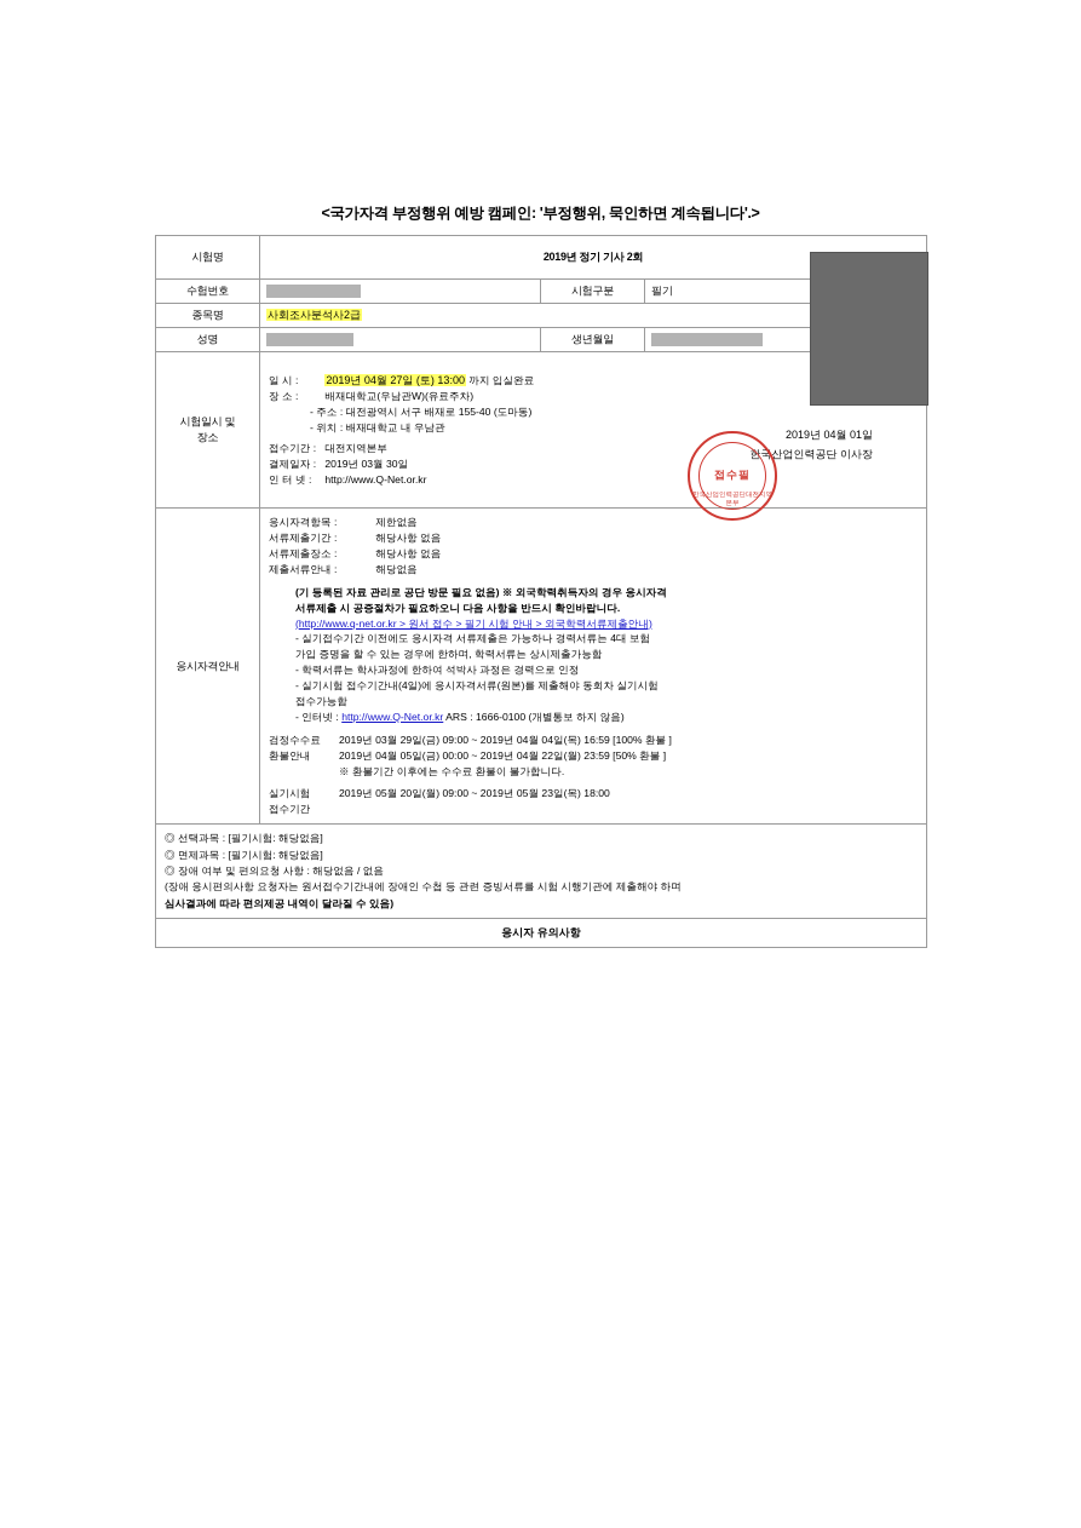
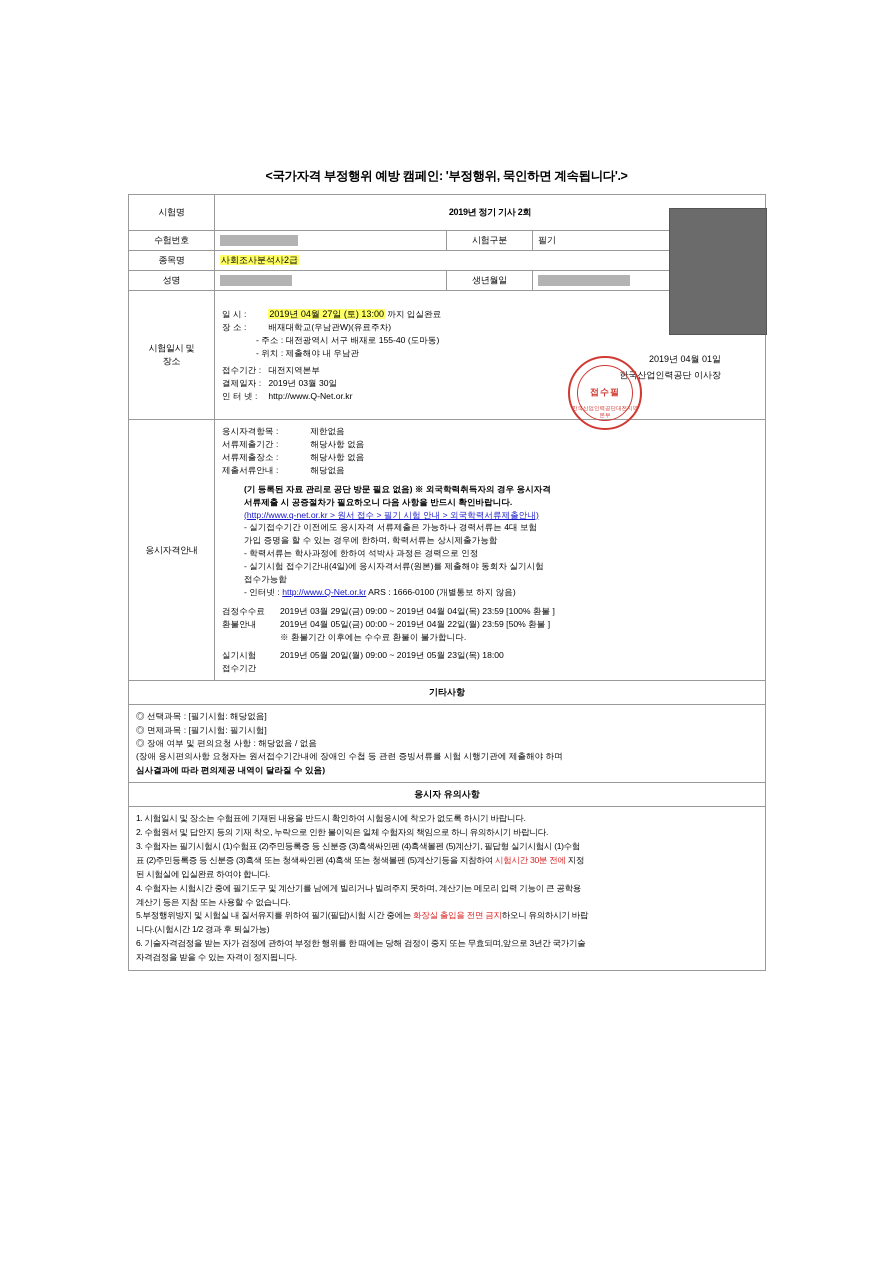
  <국가자격 부정행위 예방 캠페인: '부정행위, 묵인하면 계속됩니다'.>
  시험명	2019년 정기 기사 2회
  수험번호		시험구분	필기
  종목명	사회조사분석사2급
  성명		생년월일
- 시험일시 및 장소	일 시 : 2019년 04월 27일 (토) 13:00 까지 입실완료 장 소 : 배재대학교(우남관W)(유료주차) - 주소 : 대전광역시 서구 배재로 155-40 (도마동) - 위치 : 배재대학교 내 우남관 접수기간 : 대전지역본부 결제일자 : 2019년 03월 30일 인 터 넷 : http://www.Q-Net.or.kr 2019년 04월 01일 한국산업인력공단 이사장
+ 시험일시 및 장소	일 시 : 2019년 04월 27일 (토) 13:00 까지 입실완료 장 소 : 배재대학교(우남관W)(유료주차) - 주소 : 대전광역시 서구 배재로 155-40 (도마동) - 위치 : 제출해야 내 우남관 접수기간 : 대전지역본부 결제일자 : 2019년 03월 30일 인 터 넷 : http://www.Q-Net.or.kr 2019년 04월 01일 한국산업인력공단 이사장
- 응시자격안내	응시자격항목 : 제한없음 서류제출기간 : 해당사항 없음 서류제출장소 : 해당사항 없음 제출서류안내 : 해당없음 (기 등록된 자료 관리로 공단 방문 필요 없음) ※ 외국학력취득자의 경우 응시자격 서류제출 시 공증절차가 필요하오니 다음 사항을 반드시 확인바랍니다. (http://www.q-net.or.kr > 원서 접수 > 필기 시험 안내 > 외국학력서류제출안내) - 실기접수기간 이전에도 응시자격 서류제출은 가능하나 경력서류는 4대 보험 가입 증명을 할 수 있는 경우에 한하며, 학력서류는 상시제출가능함 - 학력서류는 학사과정에 한하여 석박사 과정은 경력으로 인정 - 실기시험 접수기간내(4일)에 응시자격서류(원본)를 제출해야 동회차 실기시험 접수가능함 - 인터넷 : http://www.Q-Net.or.kr ARS : 1666-0100 (개별통보 하지 않음) 검정수수료 환불안내 2019년 03월 29일(금) 09:00 ~ 2019년 04월 04일(목) 16:59 [100% 환불 ] 2019년 04월 05일(금) 00:00 ~ 2019년 04월 22일(월) 23:59 [50% 환불 ] ※ 환불기간 이후에는 수수료 환불이 불가합니다. 실기시험 접수기간 2019년 05월 20일(월) 09:00 ~ 2019년 05월 23일(목) 18:00
+ 응시자격안내	응시자격항목 : 제한없음 서류제출기간 : 해당사항 없음 서류제출장소 : 해당사항 없음 제출서류안내 : 해당없음 (기 등록된 자료 관리로 공단 방문 필요 없음) ※ 외국학력취득자의 경우 응시자격 서류제출 시 공증절차가 필요하오니 다음 사항을 반드시 확인바랍니다. (http://www.q-net.or.kr > 원서 접수 > 필기 시험 안내 > 외국학력서류제출안내) - 실기접수기간 이전에도 응시자격 서류제출은 가능하나 경력서류는 4대 보험 가입 증명을 할 수 있는 경우에 한하며, 학력서류는 상시제출가능함 - 학력서류는 학사과정에 한하여 석박사 과정은 경력으로 인정 - 실기시험 접수기간내(4일)에 응시자격서류(원본)를 제출해야 동회차 실기시험 접수가능함 - 인터넷 : http://www.Q-Net.or.kr ARS : 1666-0100 (개별통보 하지 않음) 검정수수료 환불안내 2019년 03월 29일(금) 09:00 ~ 2019년 04월 04일(목) 23:59 [100% 환불 ] 2019년 04월 05일(금) 00:00 ~ 2019년 04월 22일(월) 23:59 [50% 환불 ] ※ 환불기간 이후에는 수수료 환불이 불가합니다. 실기시험 접수기간 2019년 05월 20일(월) 09:00 ~ 2019년 05월 23일(목) 18:00
+ 기타사항
- ◎ 선택과목 : [필기시험: 해당없음] ◎ 면제과목 : [필기시험: 해당없음] ◎ 장애 여부 및 편의요청 사항 : 해당없음 / 없음 (장애 응시편의사항 요청자는 원서접수기간내에 장애인 수첩 등 관련 증빙서류를 시험 시행기관에 제출해야 하며 심사결과에 따라 편의제공 내역이 달라질 수 있음)
+ ◎ 선택과목 : [필기시험: 해당없음] ◎ 면제과목 : [필기시험: 필기시험] ◎ 장애 여부 및 편의요청 사항 : 해당없음 / 없음 (장애 응시편의사항 요청자는 원서접수기간내에 장애인 수첩 등 관련 증빙서류를 시험 시행기관에 제출해야 하며 심사결과에 따라 편의제공 내역이 달라질 수 있음)
  응시자 유의사항
+ 1. 시험일시 및 장소는 수험표에 기재된 내용을 반드시 확인하여 시험응시에 착오가 없도록 하시기 바랍니다. 2. 수험원서 및 답안지 등의 기재 착오, 누락으로 인한 불이익은 일체 수험자의 책임으로 하니 유의하시기 바랍니다. 3. 수험자는 필기시험시 (1)수험표 (2)주민등록증 등 신분증 (3)흑색싸인펜 (4)흑색볼펜 (5)계산기, 필답형 실기시험시 (1)수험 표 (2)주민등록증 등 신분증 (3)흑색 또는 청색싸인펜 (4)흑색 또는 청색볼펜 (5)계산기등을 지참하여 시험시간 30분 전에 지정 된 시험실에 입실완료 하여야 합니다. 4. 수험자는 시험시간 중에 필기도구 및 계산기를 남에게 빌리거나 빌려주지 못하며, 계산기는 메모리 입력 기능이 큰 공학용 계산기 등은 지참 또는 사용할 수 없습니다. 5.부정행위방지 및 시험실 내 질서유지를 위하여 필기(필답)시험 시간 중에는 화장실 출입을 전면 금지하오니 유의하시기 바랍 니다.(시험시간 1/2 경과 후 퇴실가능) 6. 기술자격검정을 받는 자가 검정에 관하여 부정한 행위를 한 때에는 당해 검정이 중지 또는 무효되며,앞으로 3년간 국가기술 자격검정을 받을 수 있는 자격이 정지됩니다.
  접수필
